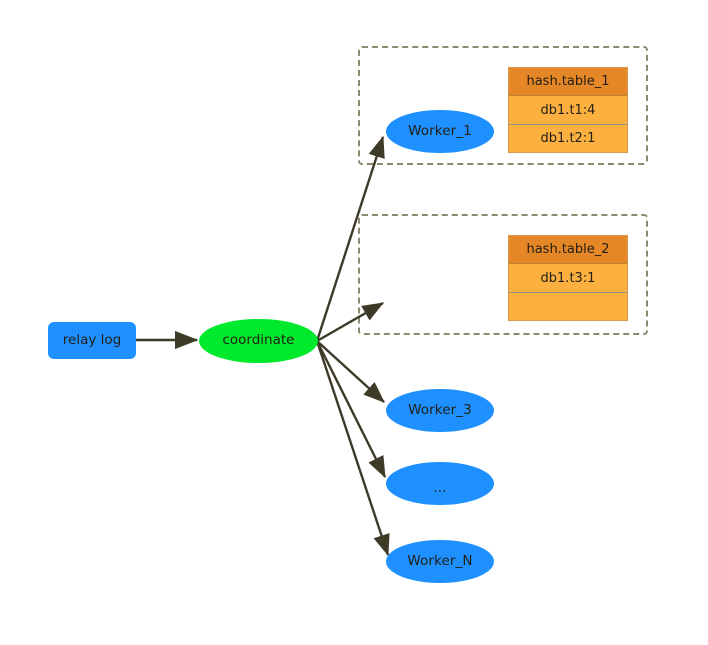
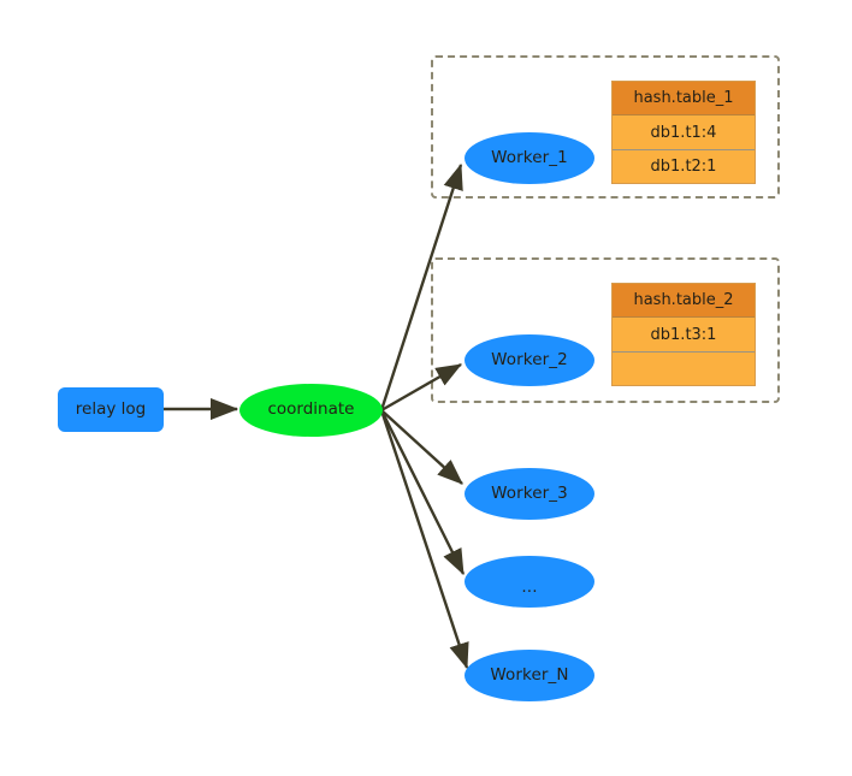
  relay log
  coordinate
  Worker_1
+ Worker_2
  Worker_3
  ...
  Worker_N
  hash.table_1
  db1.t1:4
  db1.t2:1
  hash.table_2
  db1.t3:1
